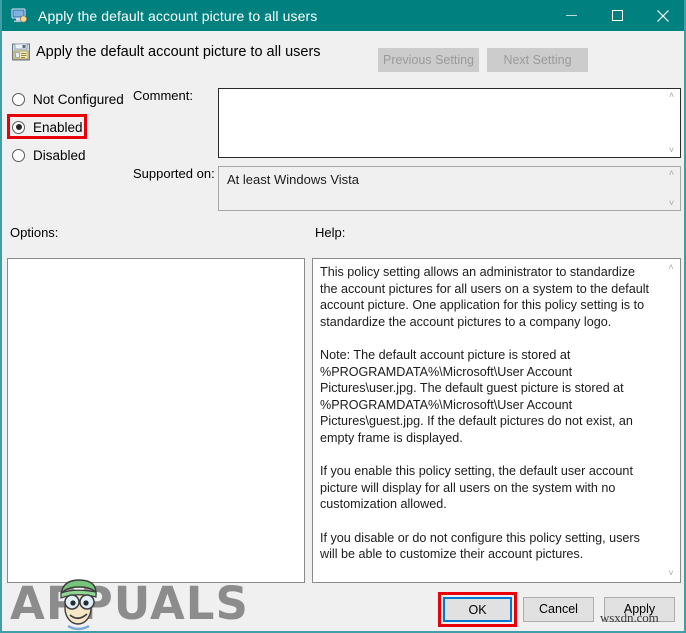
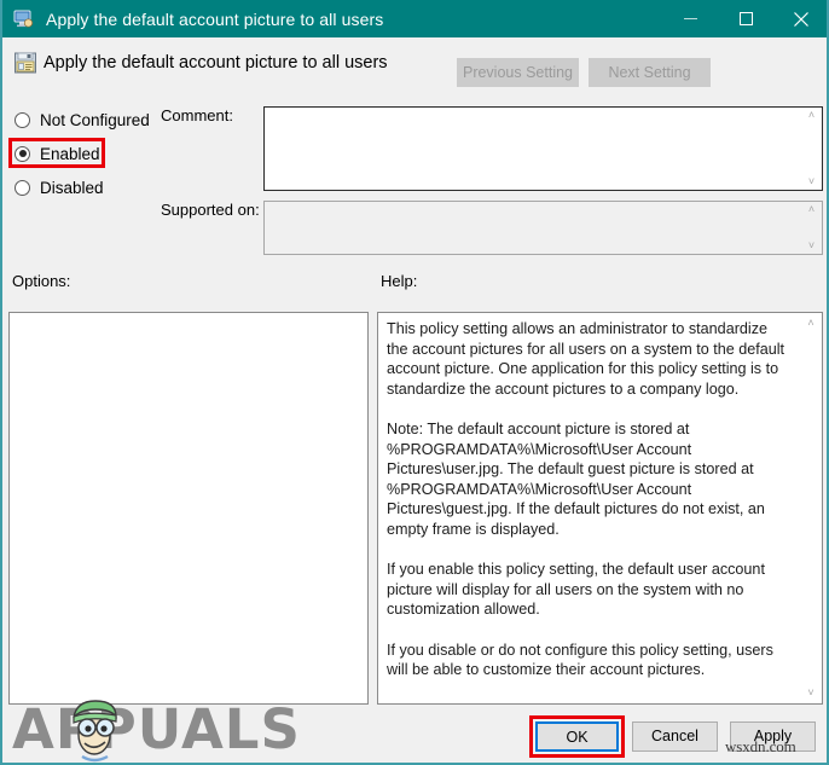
  Apply the default account picture to all users
  Apply the default account picture to all users
  Previous Setting
  Next Setting
  Not Configured
  Enabled
  Disabled
  Comment:
  ˄
  ˅
  Supported on:
- At least Windows Vista
  ˄
  ˅
  Options:
  Help:
  This policy setting allows an administrator to standardize the account pictures for all users on a system to the default account picture. One application for this policy setting is to standardize the account pictures to a company logo.
  Note: The default account picture is stored at %PROGRAMDATA%\Microsoft\User Account Pictures\user.jpg. The default guest picture is stored at %PROGRAMDATA%\Microsoft\User Account Pictures\guest.jpg. If the default pictures do not exist, an empty frame is displayed.
  If you enable this policy setting, the default user account picture will display for all users on the system with no customization allowed.
  If you disable or do not configure this policy setting, users will be able to customize their account pictures.
  ˄
  ˅
  OK
  Cancel
  Apply
  wsxdn.com
  APPUALS
